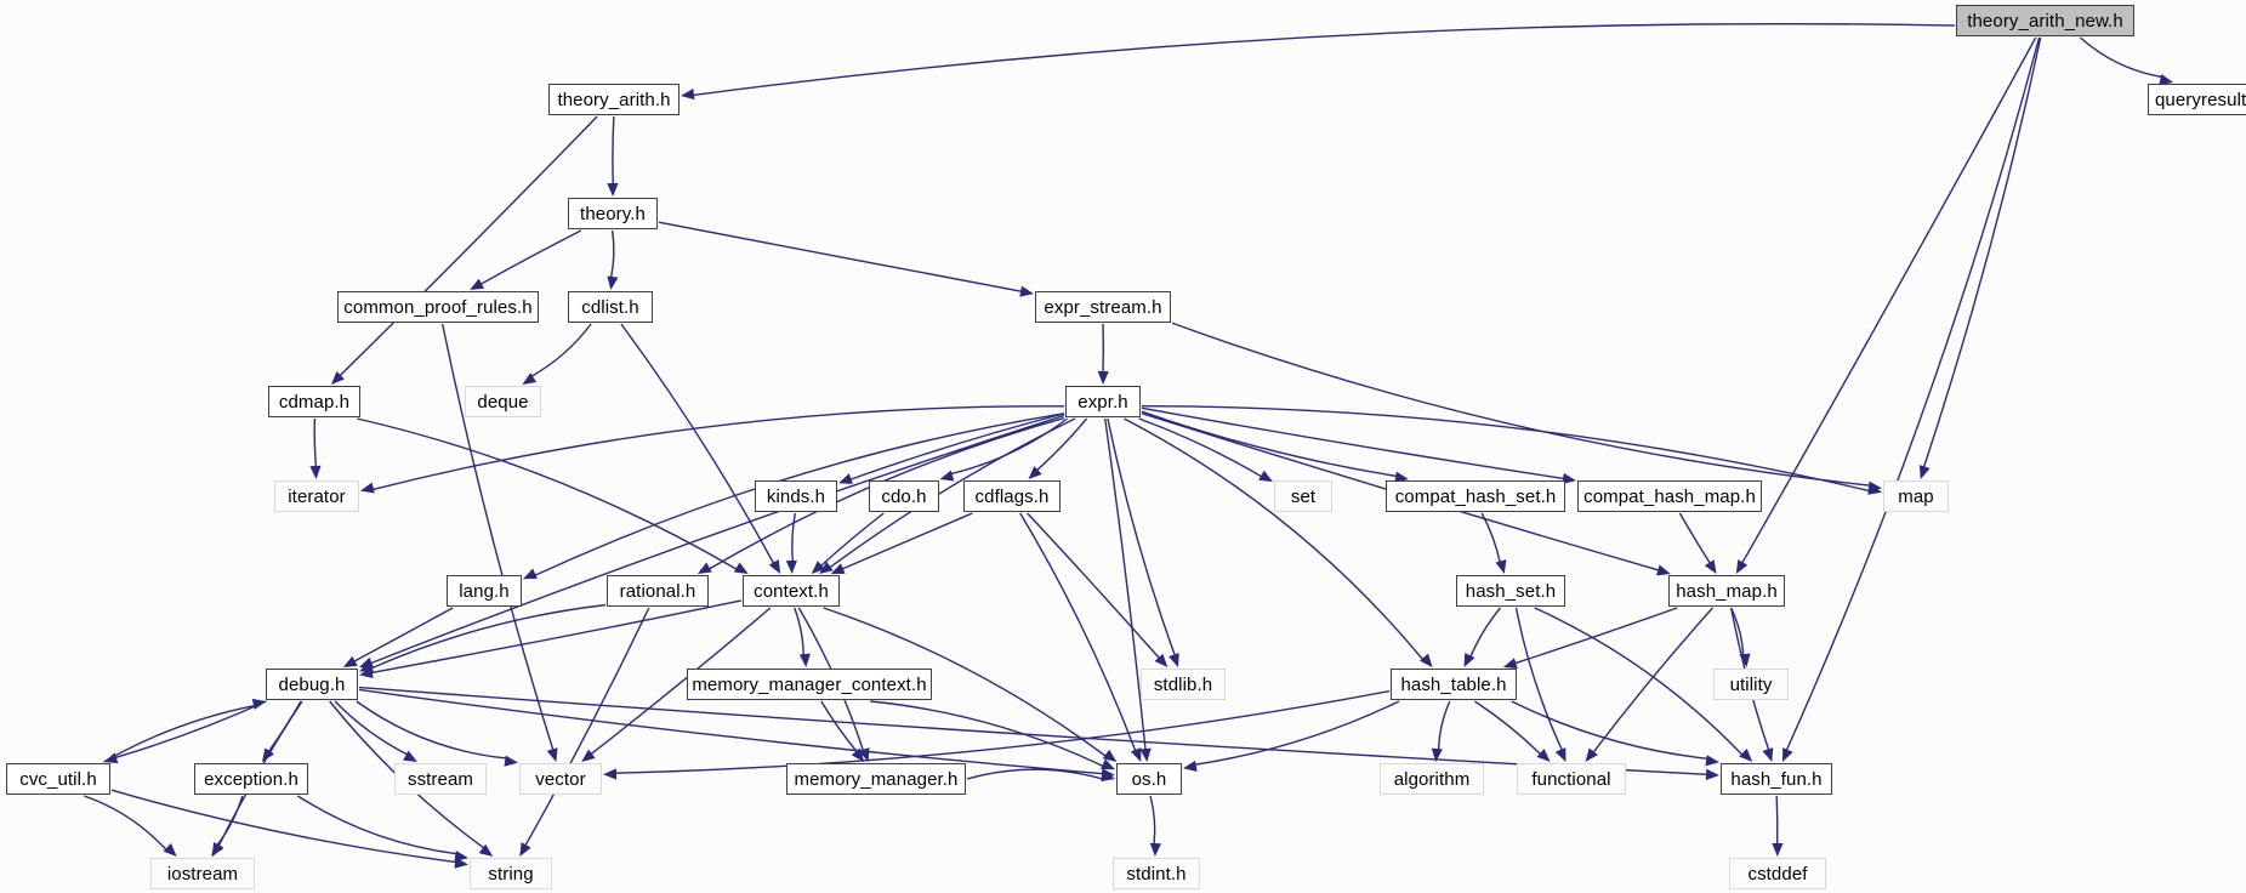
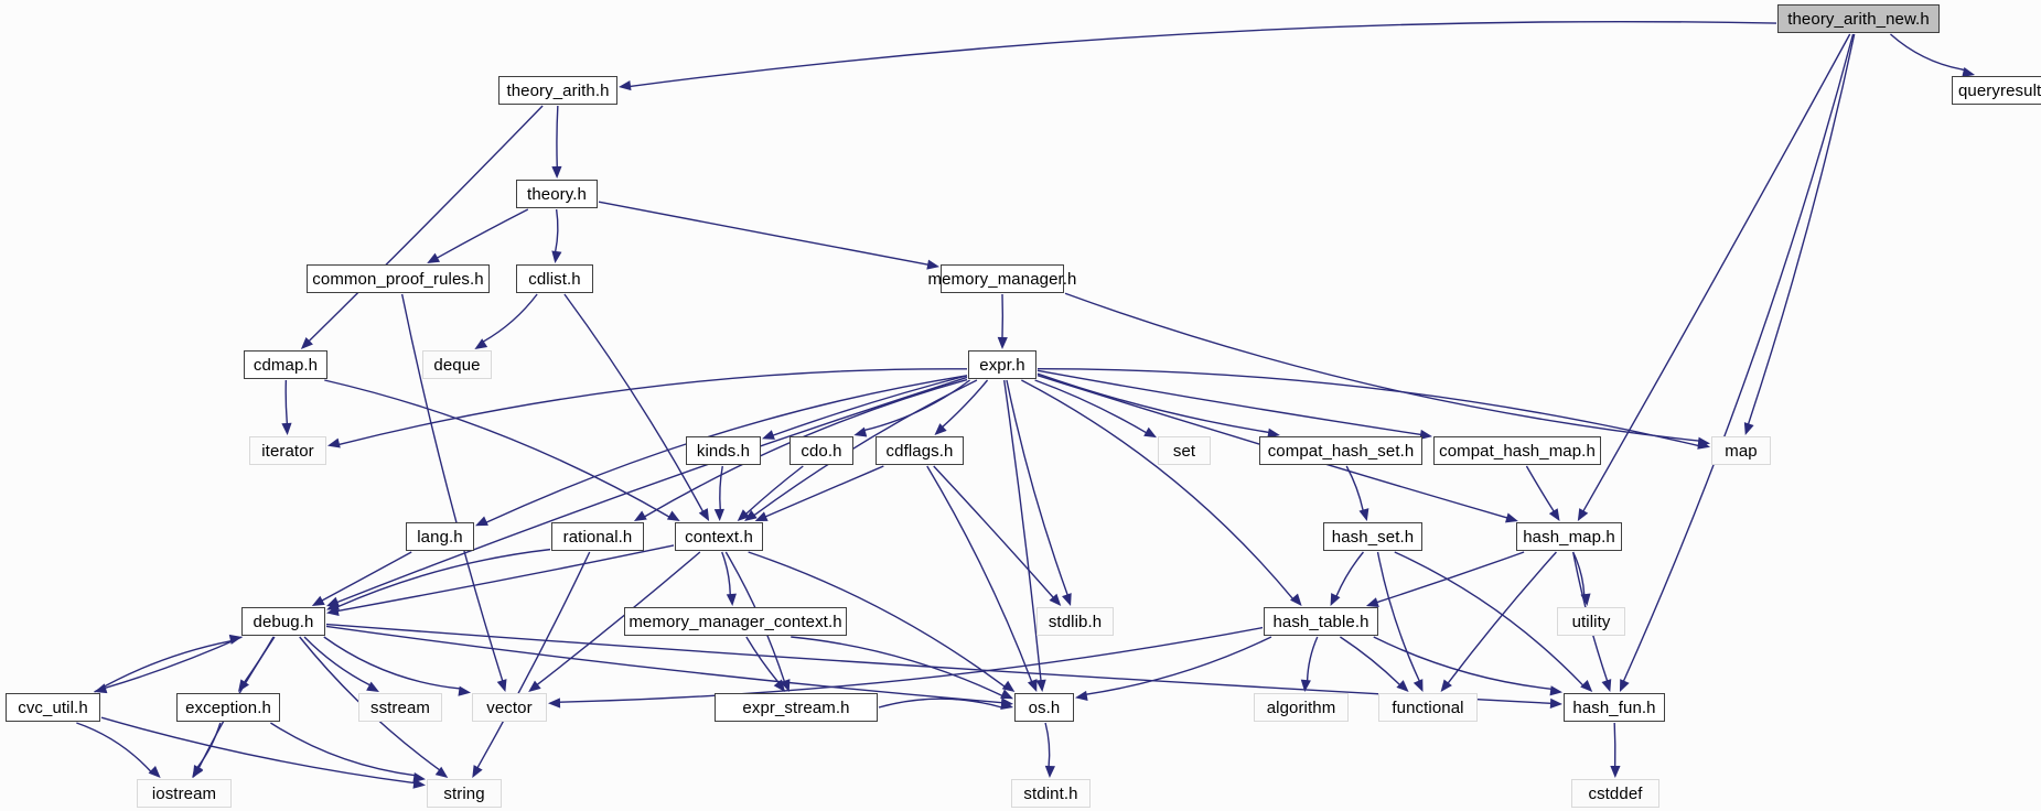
  theory_arith_new.h
  queryresult
  theory_arith.h
  theory.h
  common_proof_rules.h
  cdlist.h
- expr_stream.h
+ memory_manager.h
  cdmap.h
  deque
  expr.h
  iterator
  kinds.h
  cdo.h
  cdflags.h
  set
  compat_hash_set.h
  compat_hash_map.h
  map
  lang.h
  rational.h
  context.h
  hash_set.h
  hash_map.h
  debug.h
  memory_manager_context.h
  stdlib.h
  hash_table.h
  utility
  cvc_util.h
  exception.h
  sstream
  vector
- memory_manager.h
+ expr_stream.h
  os.h
  algorithm
  functional
  hash_fun.h
  iostream
  string
  stdint.h
  cstddef
